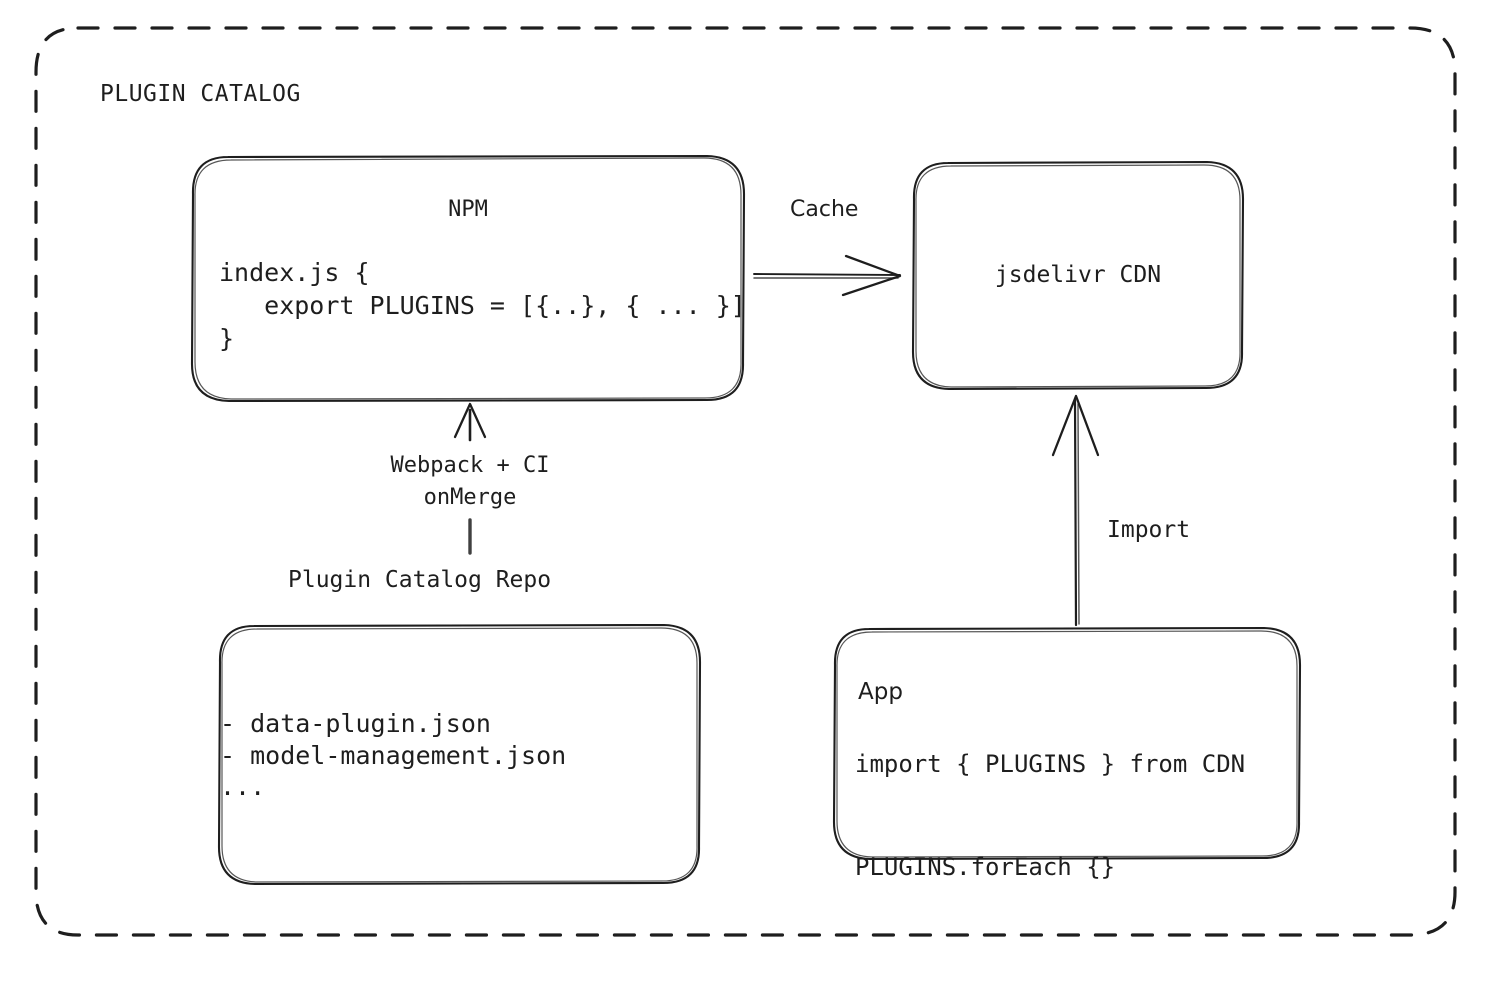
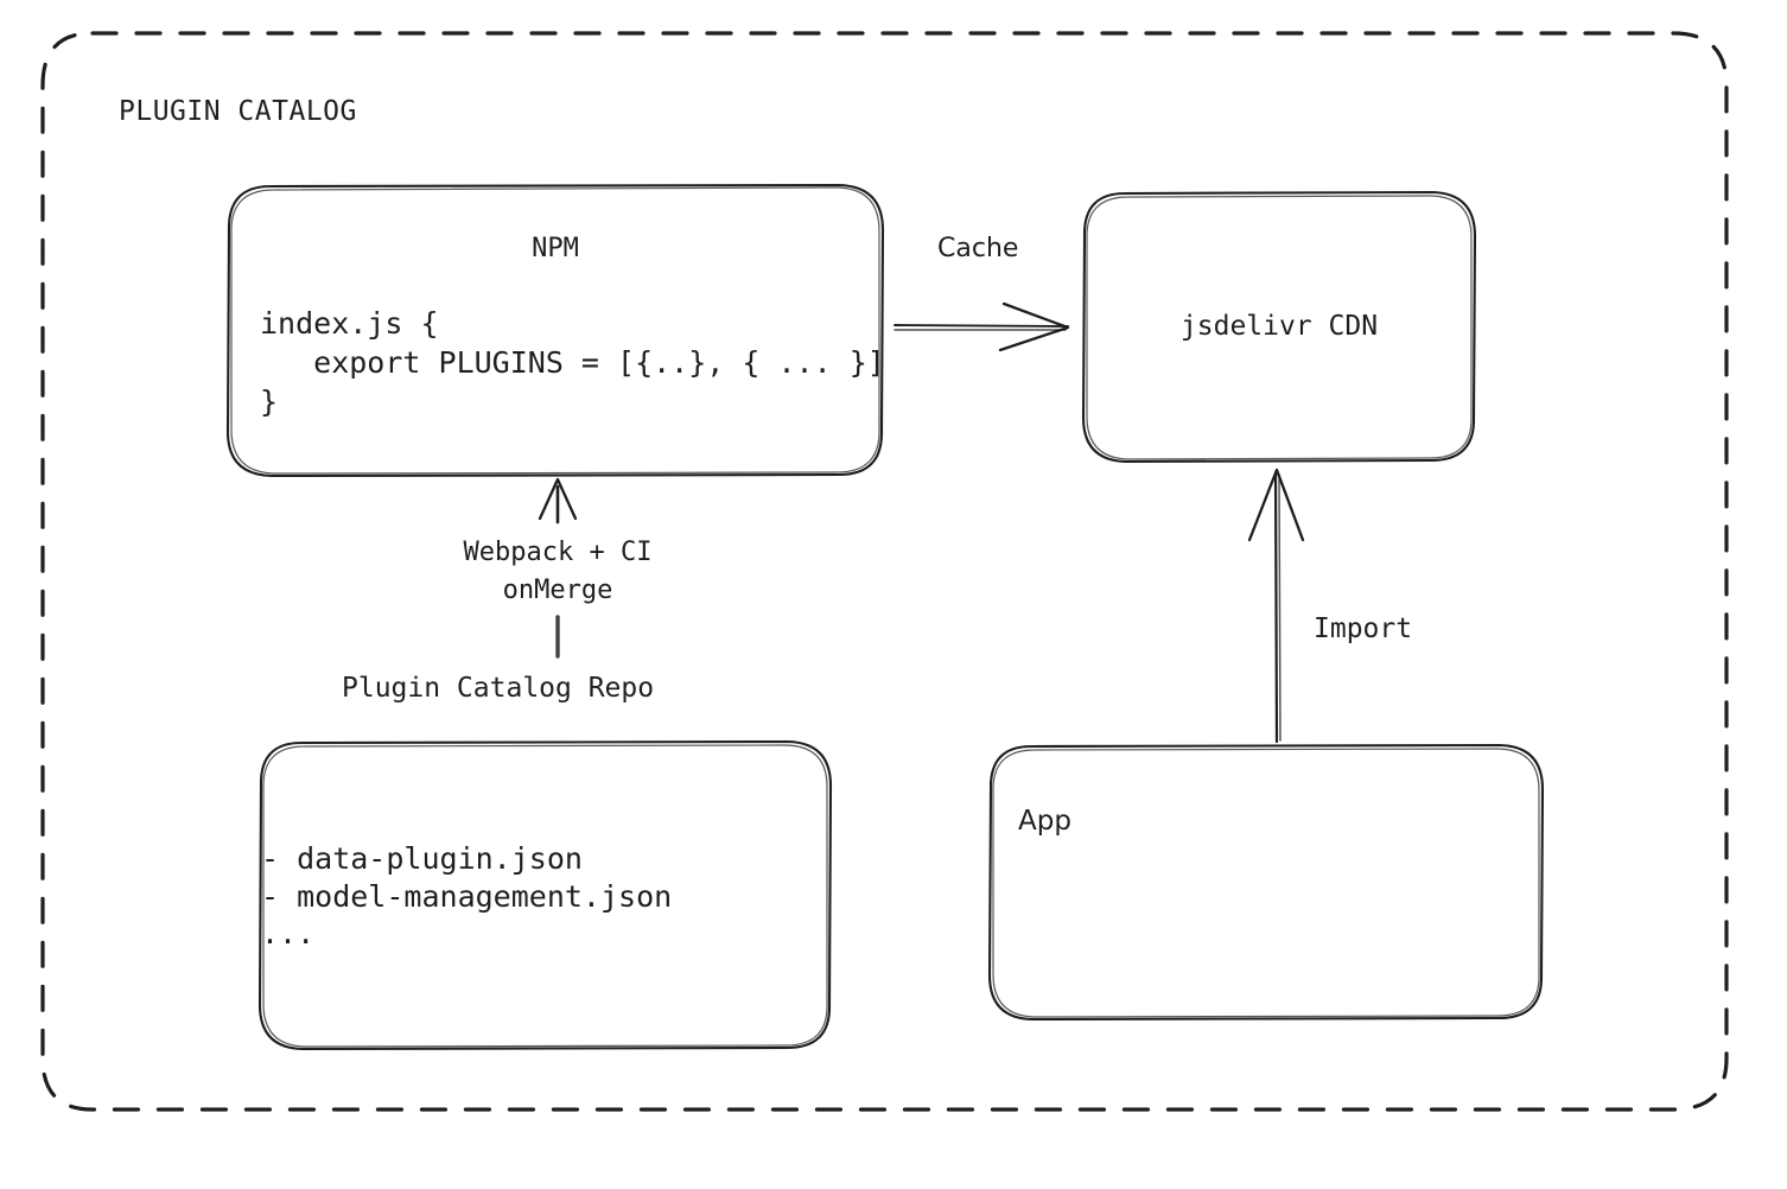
  PLUGIN CATALOG
  NPM
  index.js {
  export PLUGINS = [{..}, { ... }]
  }
  jsdelivr CDN
  Cache
  Webpack + CI
  onMerge
  Plugin Catalog Repo
  - data-plugin.json
  - model-management.json
  ...
  App
- import { PLUGINS } from CDN
- PLUGINS.forEach {}
  Import
